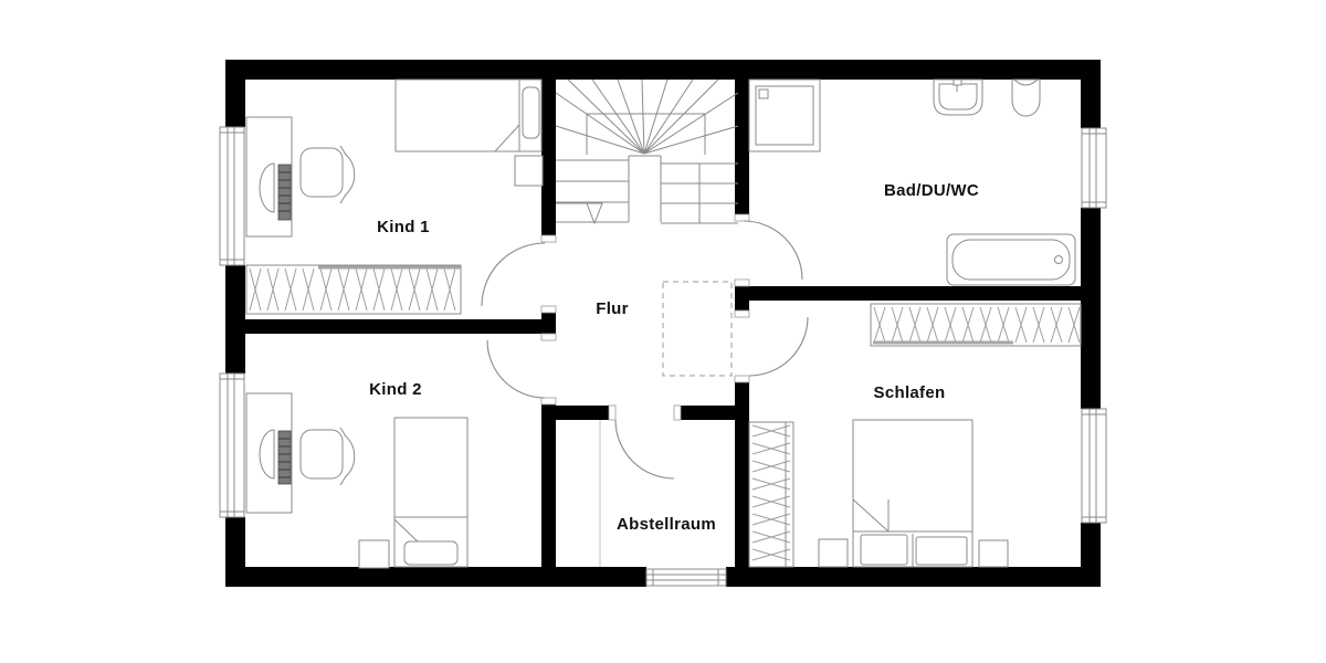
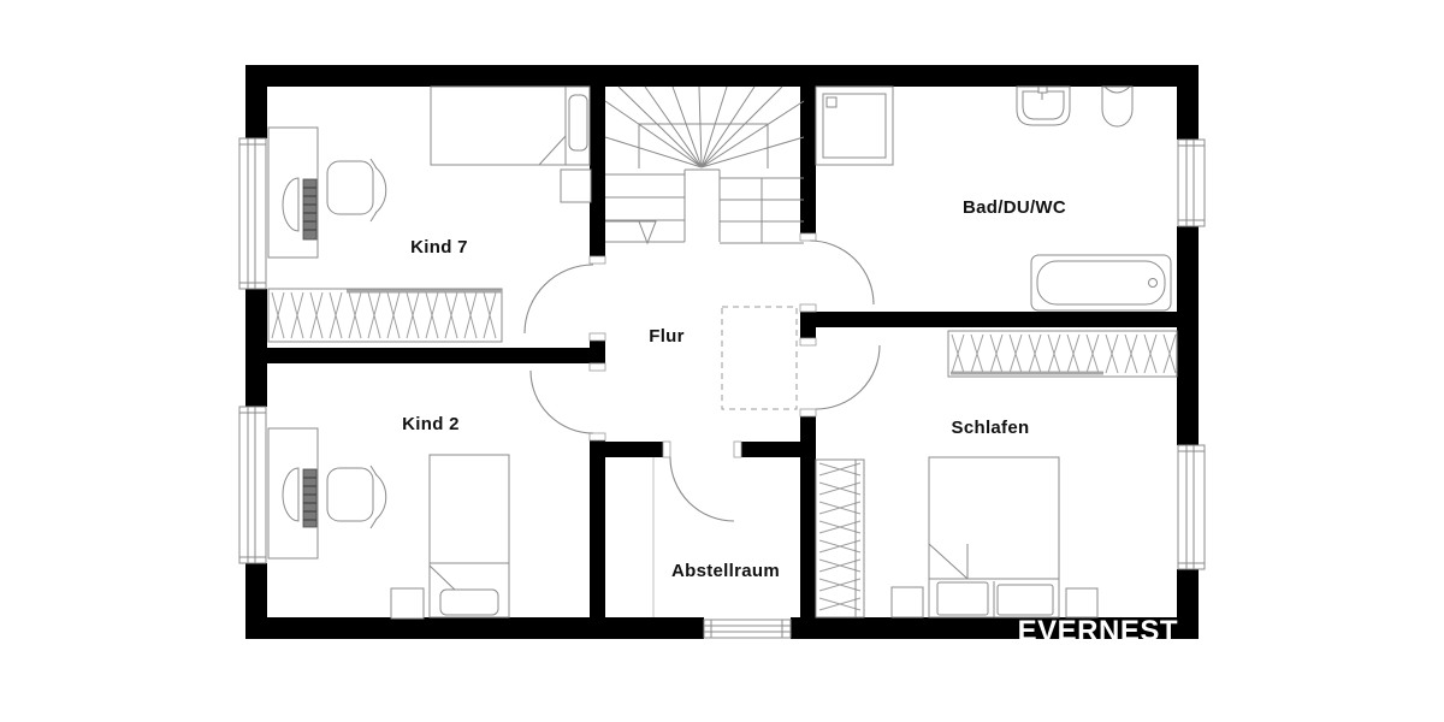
- Kind 1
+ Kind 7
  Kind 2
  Flur
  Abstellraum
  Bad/DU/WC
  Schlafen
+ EVERNEST
